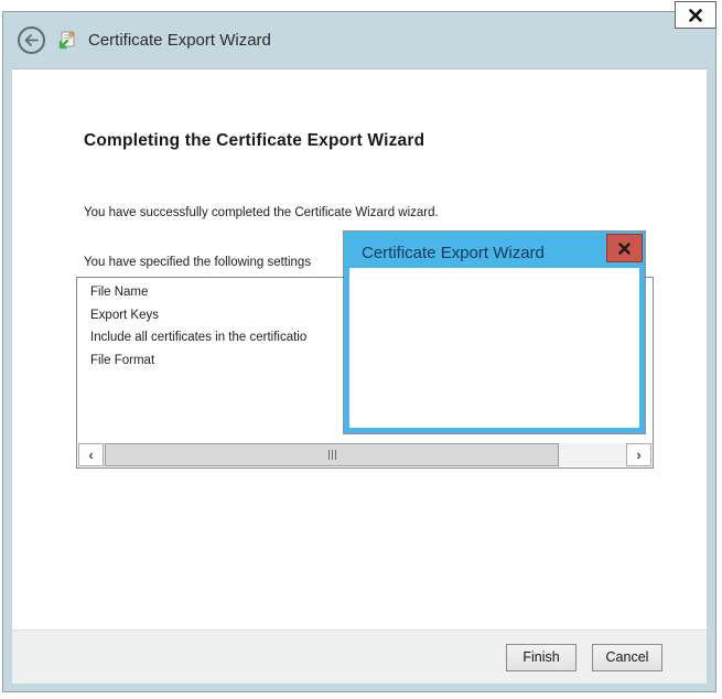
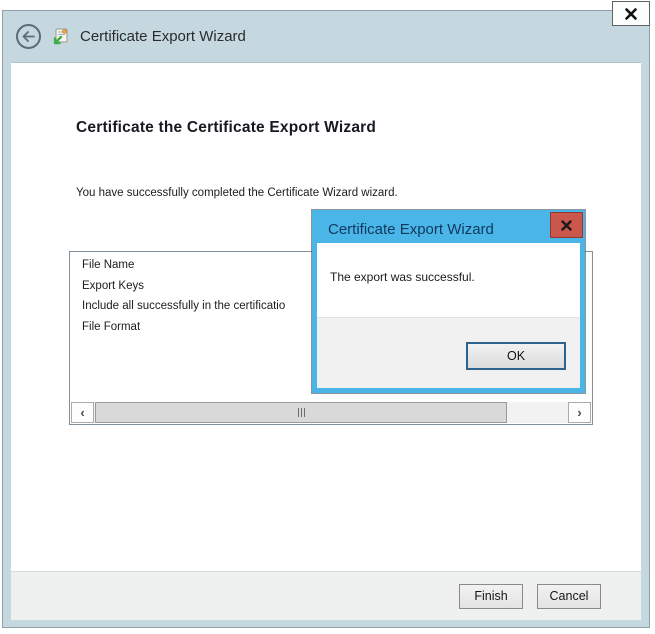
  Certificate Export Wizard
- Completing the Certificate Export Wizard
+ Certificate the Certificate Export Wizard
  You have successfully completed the Certificate Wizard wizard.
- You have specified the following settings
  File Name
  Export Keys
- Include all certificates in the certificatio
+ Include all successfully in the certificatio
  File Format
  ‹
  ›
  Finish
  Cancel
  Certificate Export Wizard
+ The export was successful.
+ OK
